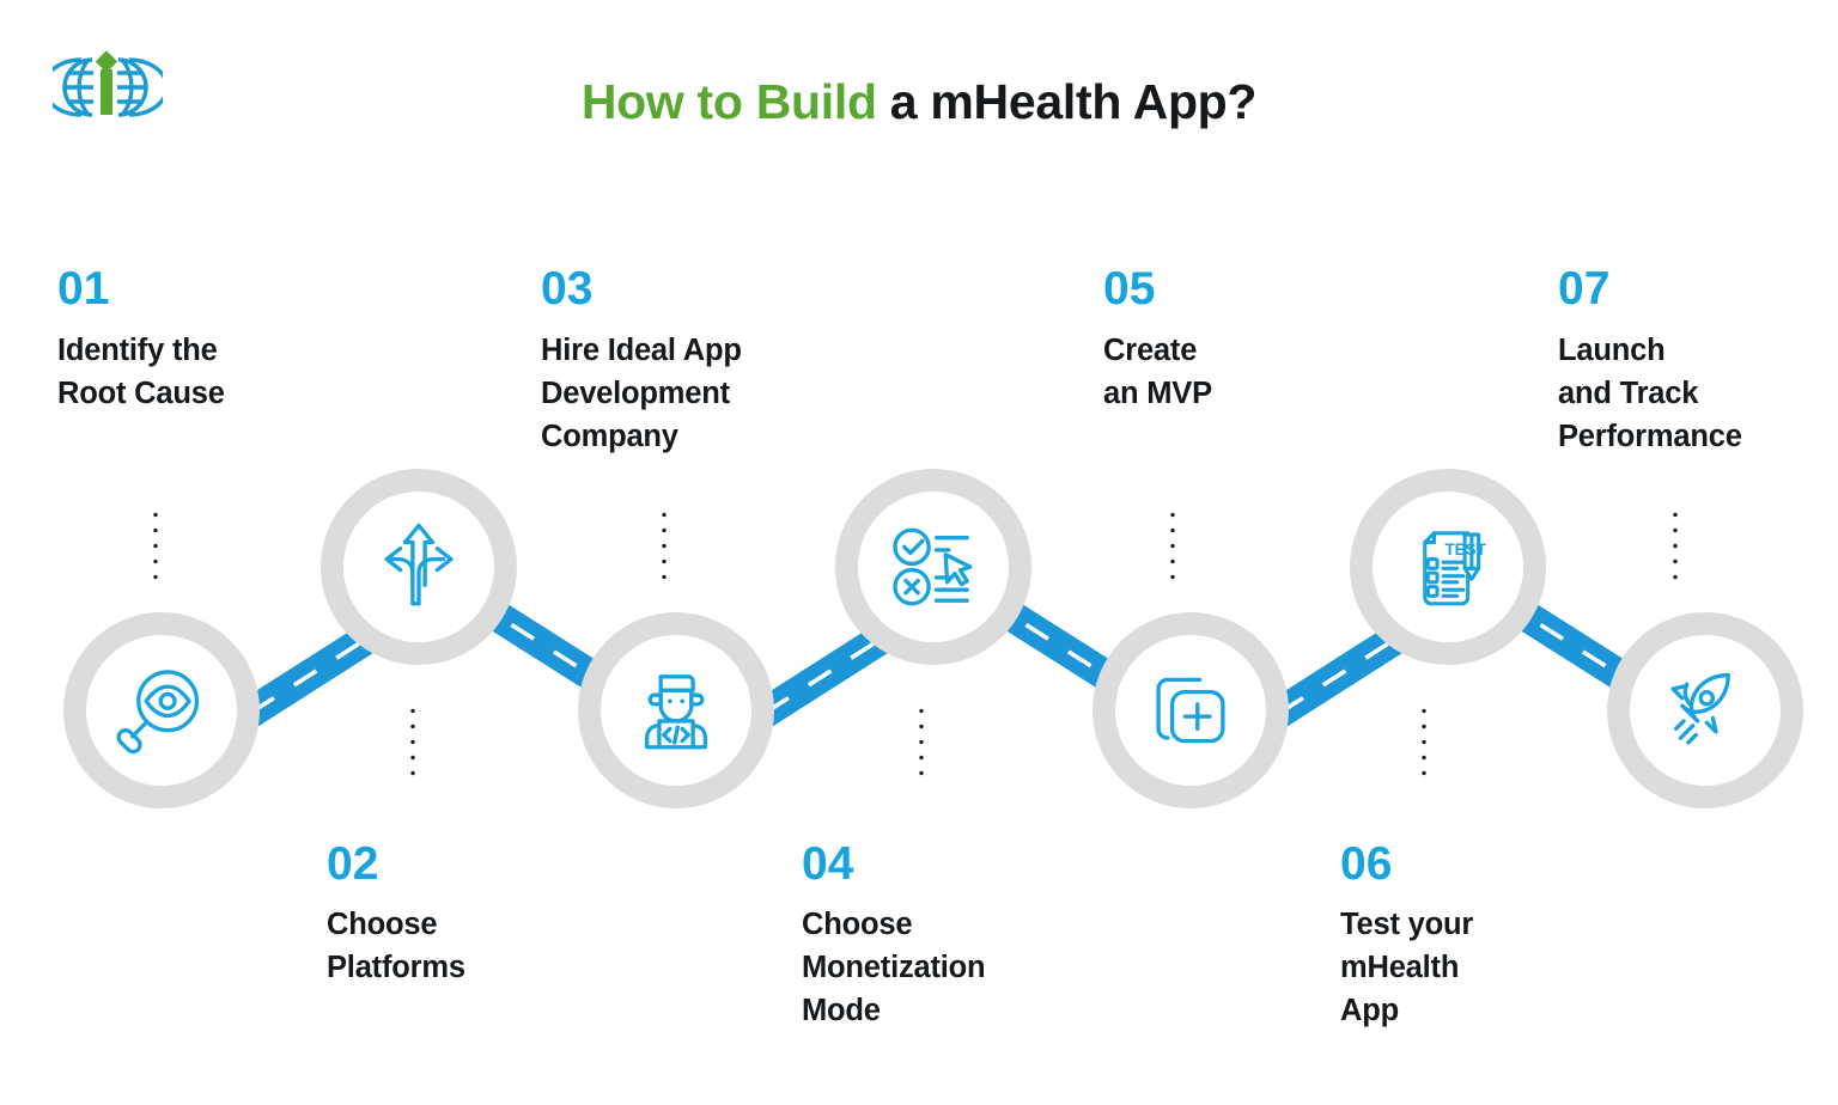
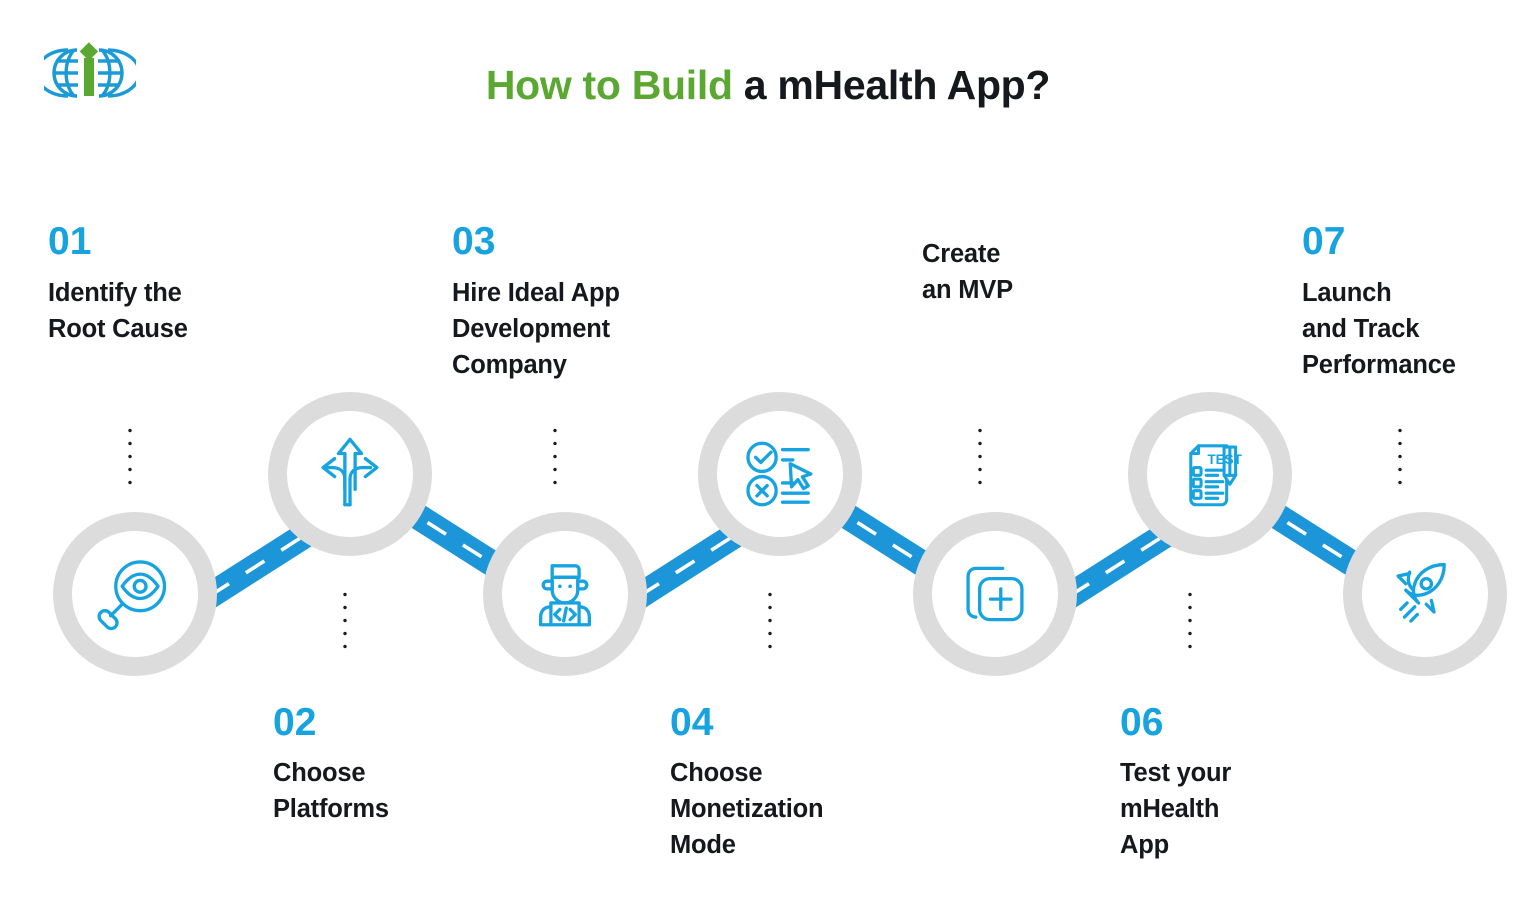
  How to Build a mHealth App?
  TEST
  01
  Identify the
  Root Cause
  03
  Hire Ideal App
  Development
  Company
- 05
  Create
  an MVP
  07
  Launch
  and Track
  Performance
  02
  Choose
  Platforms
  04
  Choose
  Monetization
  Mode
  06
  Test your
  mHealth
  App
